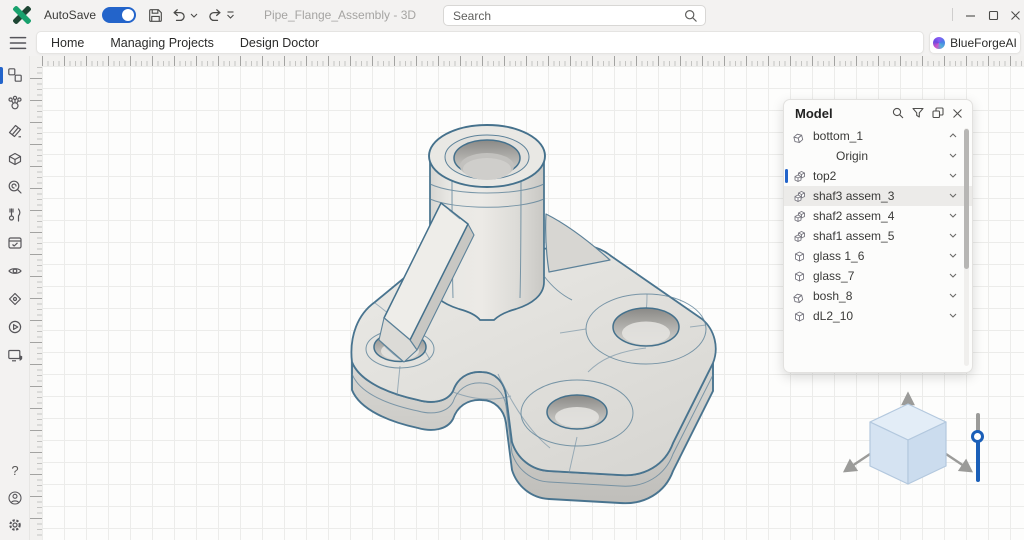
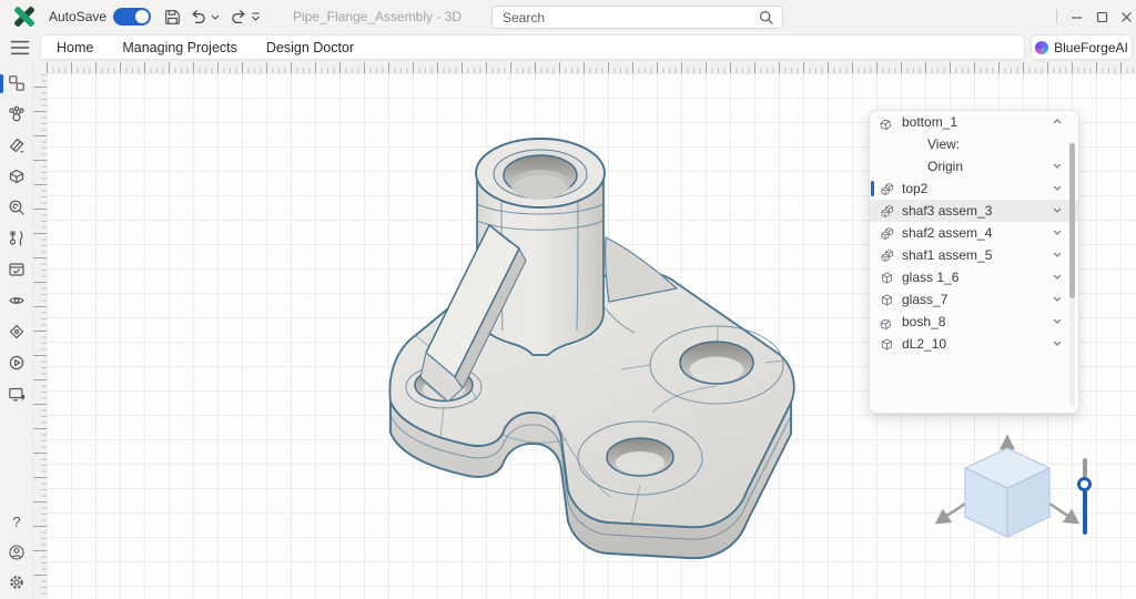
  AutoSave
  Pipe_Flange_Assembly - 3D
  Search
  Home
  Managing Projects
  Design Doctor
  BlueForgeAI
  ?
- Model
  bottom_1
+ View:
  Origin
  top2
  shaf3 assem_3
  shaf2 assem_4
  shaf1 assem_5
  glass 1_6
  glass_7
  bosh_8
  dL2_10
